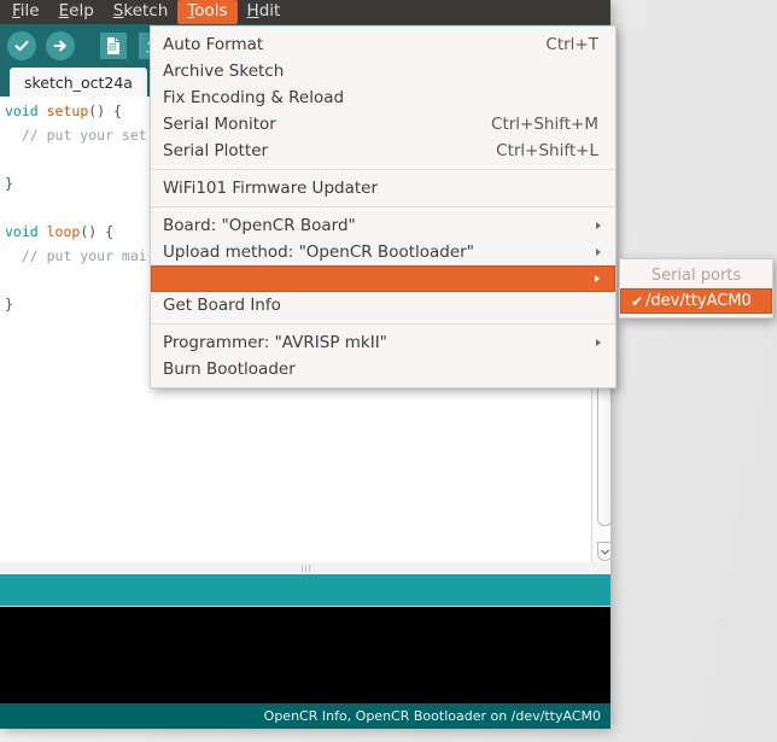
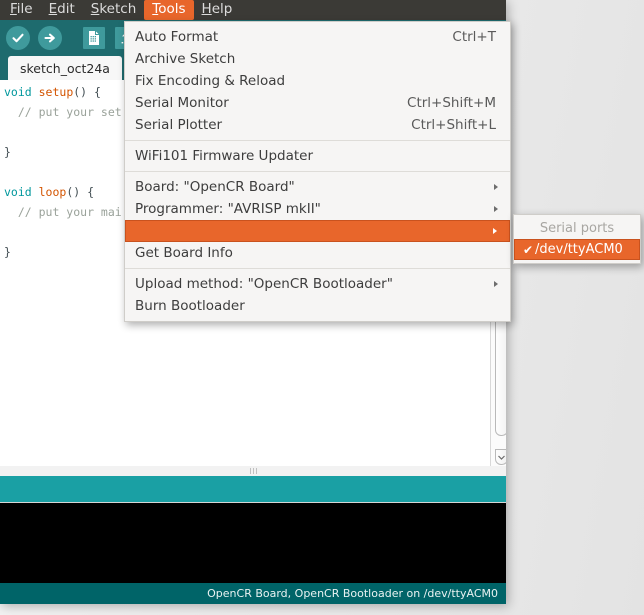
  File
- Eelp
+ Edit
  Sketch
  Tools
- Hdit
+ Help
  sketch_oct24a
  void setup() {
  // put your set
  }
  void loop() {
  // put your mai
  }
- OpenCR Info, OpenCR Bootloader on /dev/ttyACM0
+ OpenCR Board, OpenCR Bootloader on /dev/ttyACM0
  Auto Format
  Ctrl+T
  Archive Sketch
  Fix Encoding & Reload
  Serial Monitor
  Ctrl+Shift+M
  Serial Plotter
  Ctrl+Shift+L
  WiFi101 Firmware Updater
  Board: "OpenCR Board"
- Upload method: "OpenCR Bootloader"
+ Programmer: "AVRISP mkII"
  Get Board Info
- Programmer: "AVRISP mkII"
+ Upload method: "OpenCR Bootloader"
  Burn Bootloader
  Serial ports
  ✔
  /dev/ttyACM0
